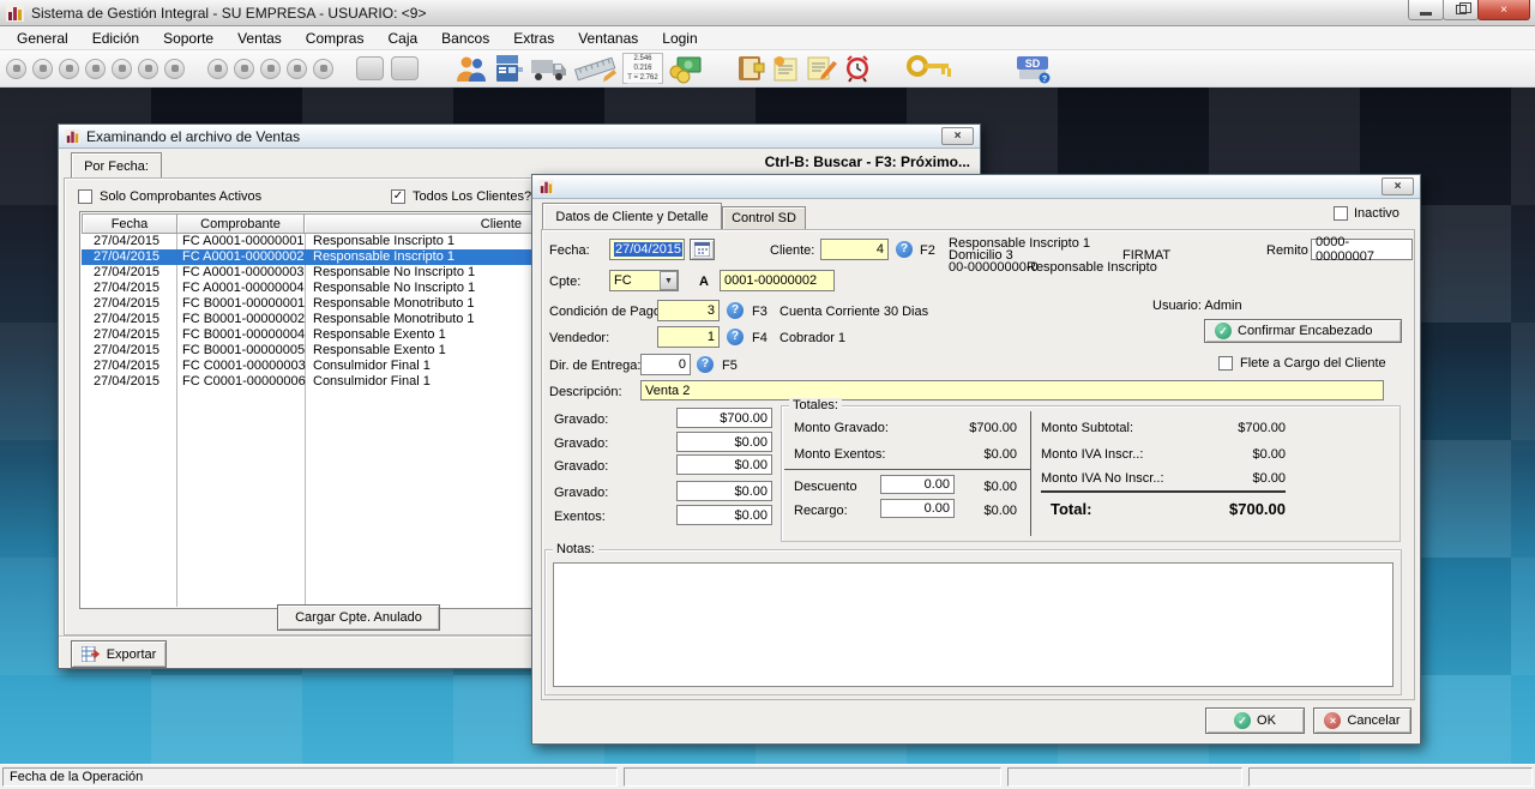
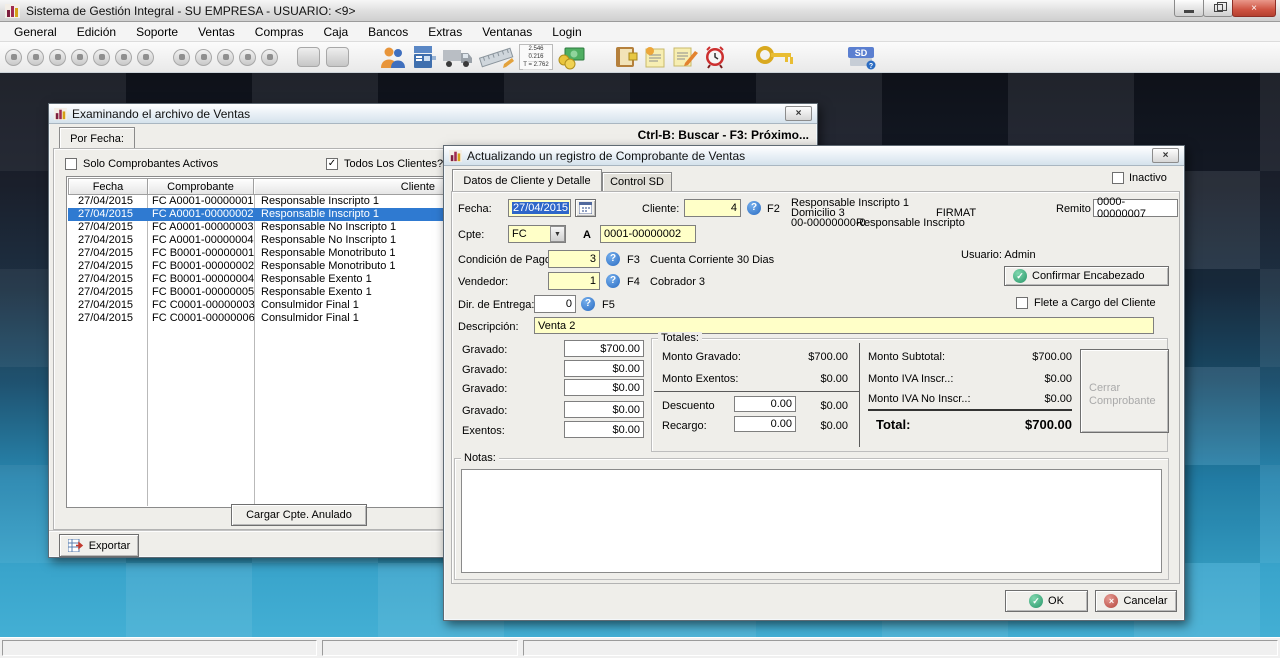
  Sistema de Gestión Integral - SU EMPRESA - USUARIO: <9>
  ×
  General
  Edición
  Soporte
  Ventas
  Compras
  Caja
  Bancos
  Extras
  Ventanas
  Login
  SD
  Examinando el archivo de Ventas
  ×
  Ctrl-B: Buscar - F3: Próximo...
  Por Fecha:
  Solo Comprobantes Activos
  ✓
  Todos Los Clientes?
  Fecha
  Comprobante
  Cliente
  27/04/2015
  FC A0001-00000001
  Responsable Inscripto 1
  27/04/2015
  FC A0001-00000002
  Responsable Inscripto 1
  27/04/2015
  FC A0001-00000003
  Responsable No Inscripto 1
  27/04/2015
  FC A0001-00000004
  Responsable No Inscripto 1
  27/04/2015
  FC B0001-00000001
  Responsable Monotributo 1
  27/04/2015
  FC B0001-00000002
  Responsable Monotributo 1
  27/04/2015
  FC B0001-00000004
  Responsable Exento 1
  27/04/2015
  FC B0001-00000005
  Responsable Exento 1
  27/04/2015
  FC C0001-00000003
  Consulmidor Final 1
  27/04/2015
  FC C0001-00000006
  Consulmidor Final 1
  Cargar Cpte. Anulado
  Exportar
+ Actualizando un registro de Comprobante de Ventas
  ×
  Datos de Cliente y Detalle
  Control SD
  Inactivo
  Fecha:
  27/04/2015
  Cliente:
  4
  ?
  F2
  Responsable Inscripto 1
  Domicilio 3
  00-00000000-0
  FIRMAT
  Responsable Inscripto
  Remito
  0000-00000007
  Cpte:
  FC
  A
  0001-00000002
  Condición de Pag
  3
  ?
  F3
  Cuenta Corriente 30 Dias
  Usuario: Admin
  Vendedor:
  1
  ?
  F4
- Cobrador 1
+ Cobrador 3
  ✓
  Confirmar Encabezado
  Dir. de Entrega:
  0
  ?
  F5
  Flete a Cargo del Cliente
  Descripción:
  Venta 2
  Gravado:
  $700.00
  Gravado:
  $0.00
  Gravado:
  $0.00
  Gravado:
  $0.00
  Exentos:
  $0.00
  Totales:
  Monto Gravado:
  $700.00
  Monto Exentos:
  $0.00
  Descuento
  0.00
  $0.00
  Recargo:
  0.00
  $0.00
  Monto Subtotal:
  $700.00
  Monto IVA Inscr..:
  $0.00
  Monto IVA No Inscr..:
  $0.00
  Total:
  $700.00
+ Cerrar Comprobante
  Notas:
  ✓
  OK
  ×
  Cancelar
- Fecha de la Operación
